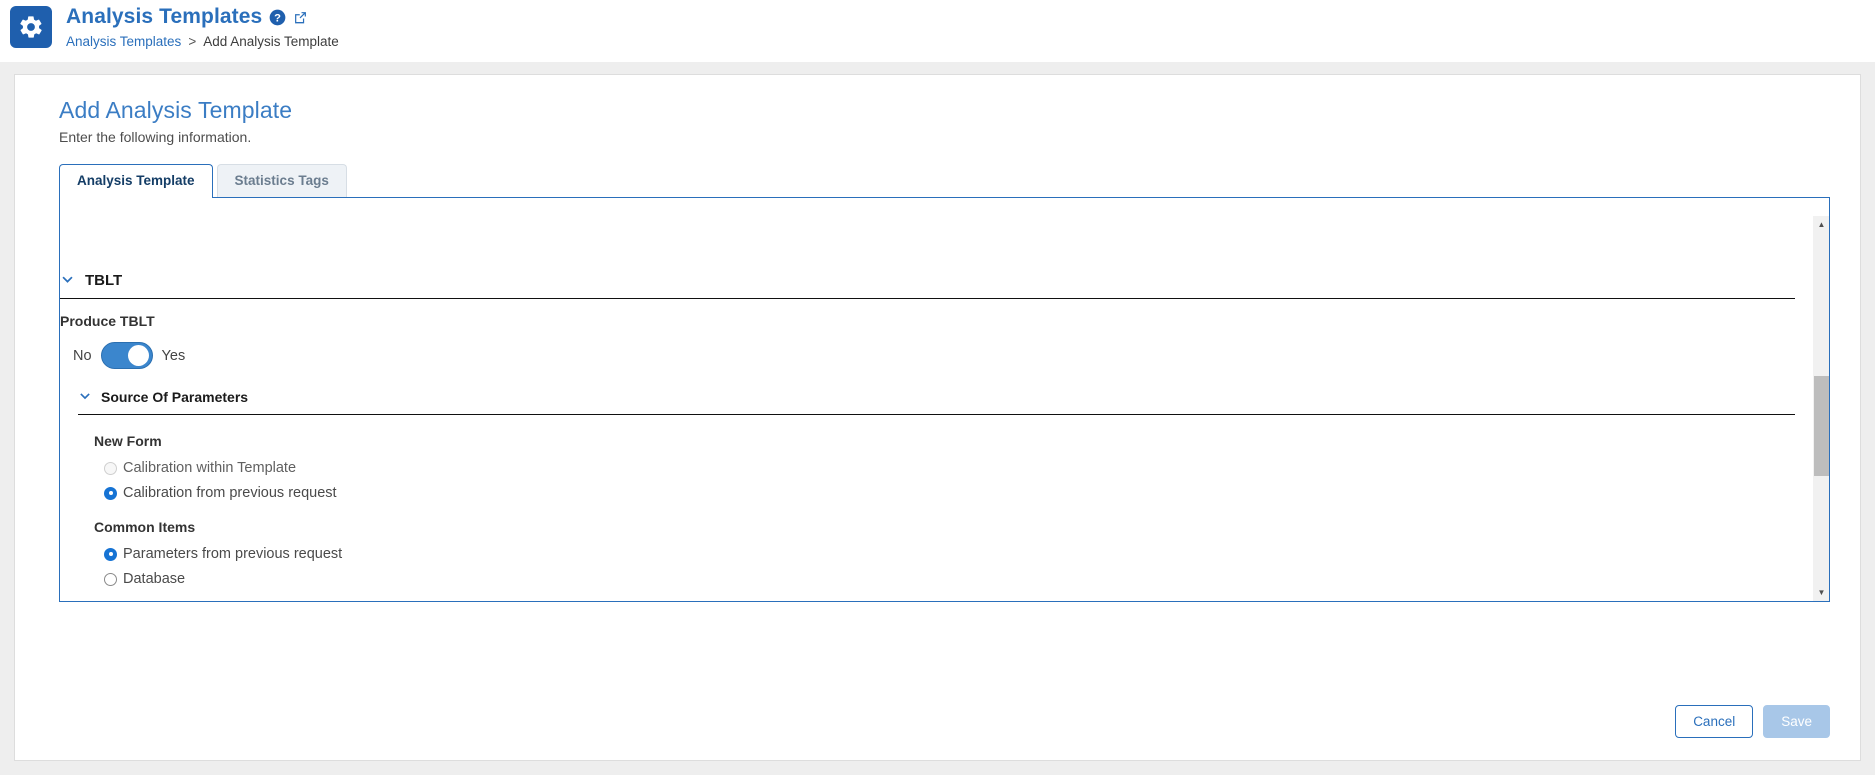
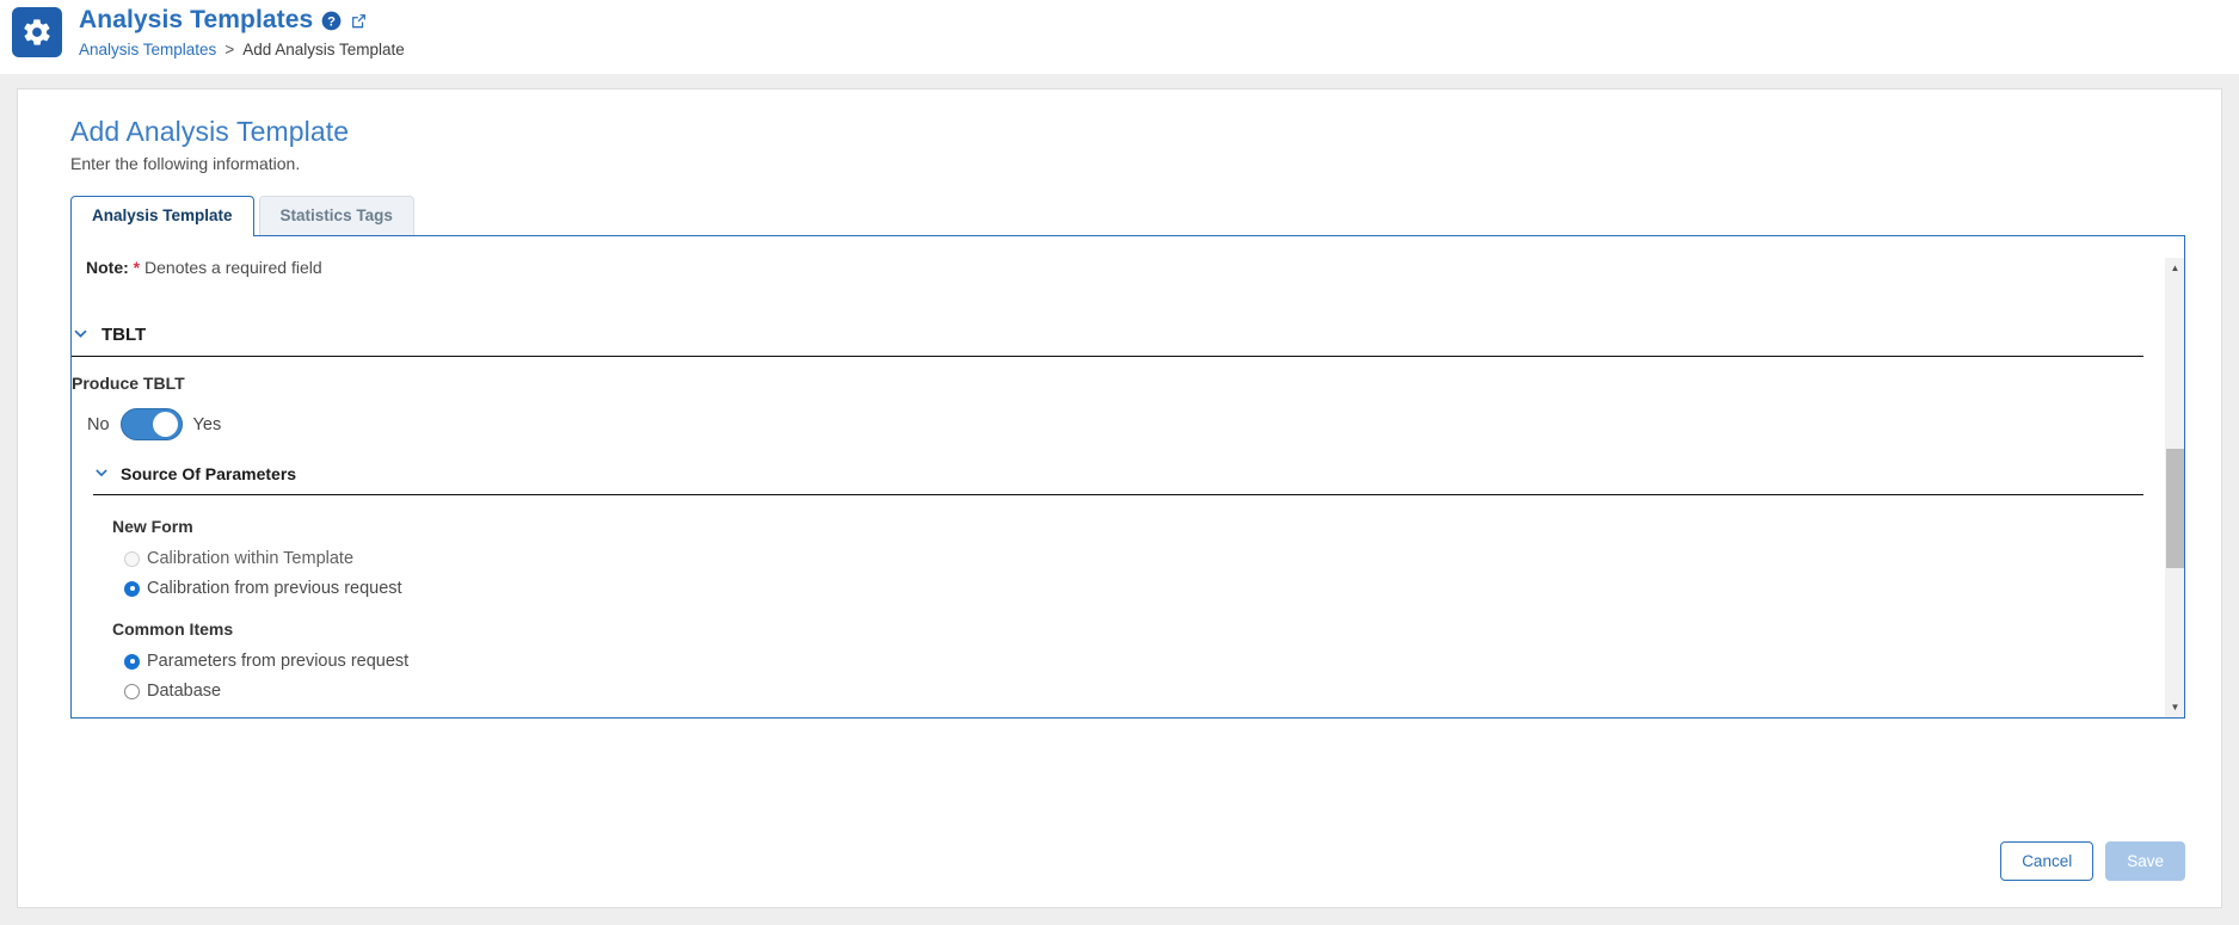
  Analysis Templates
  ?
  Analysis Templates
  >
  Add Analysis Template
  Add Analysis Template
  Enter the following information.
  Analysis Template
  Statistics Tags
+ Note: * Denotes a required field
  TBLT
  Produce TBLT
  No
  Yes
  Source Of Parameters
  New Form
  Calibration within Template
  Calibration from previous request
  Common Items
  Parameters from previous request
  Database
  ▲
  ▼
  Cancel
  Save
